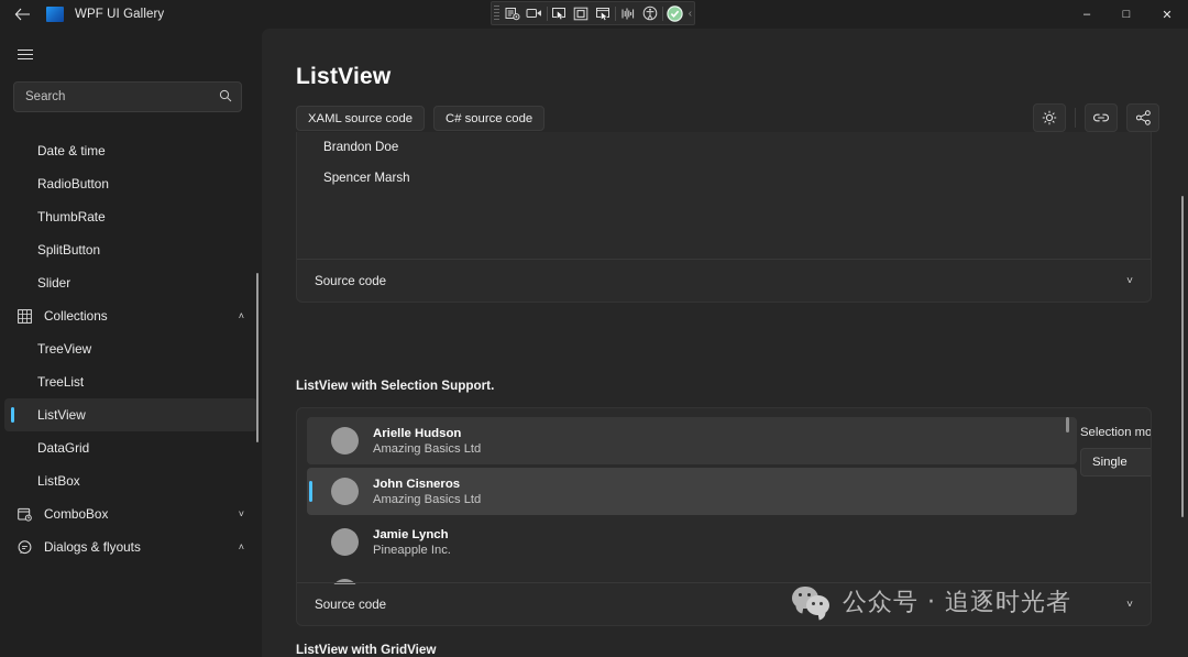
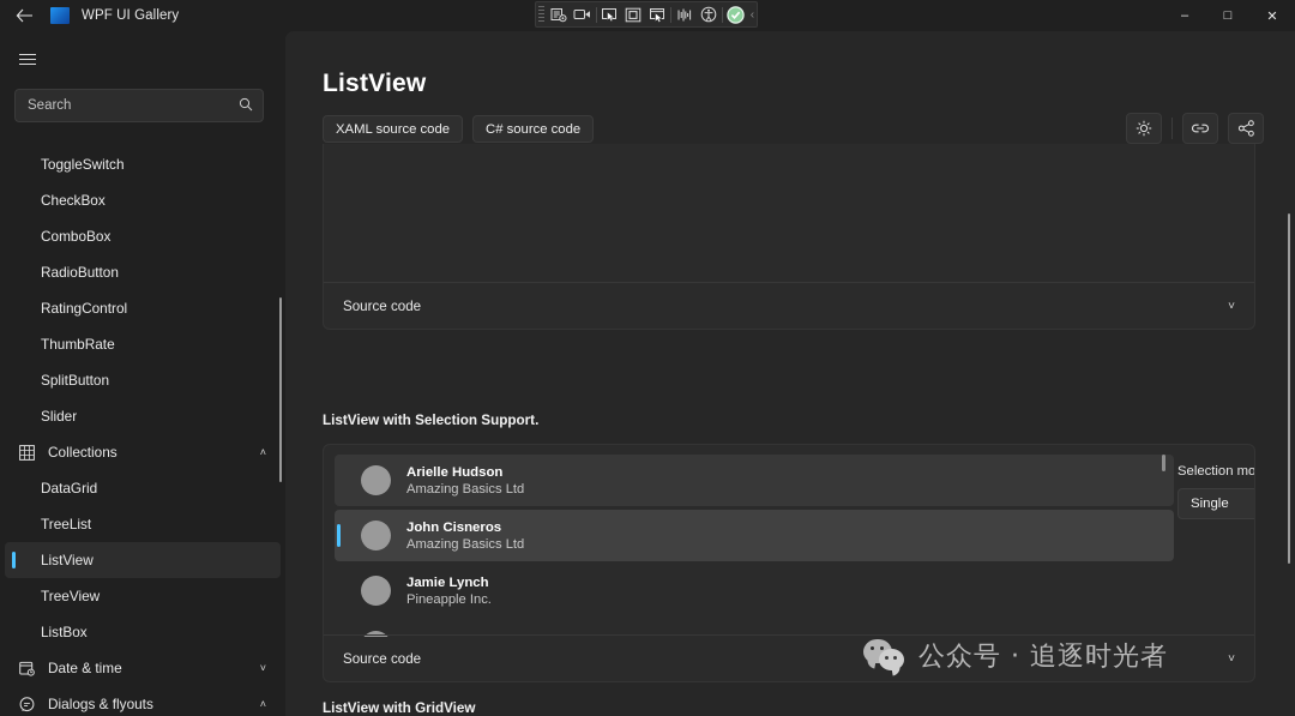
  WPF UI Gallery
  ‹
  –
  □
  ✕
  Search
+ ToggleSwitch
+ CheckBox
- Date & time
+ ComboBox
  RadioButton
+ RatingControl
  ThumbRate
  SplitButton
  Slider
  Collections
  ˄
- TreeView
+ DataGrid
  TreeList
  ListView
- DataGrid
+ TreeView
  ListBox
- ComboBox
+ Date & time
  ˅
  Dialogs & flyouts
  ˄
  ListView
  XAML source code
  C# source code
- Brandon Doe
- Spencer Marsh
  Source code
  ˅
  ListView with Selection Support.
  Arielle Hudson
  Amazing Basics Ltd
  John Cisneros
  Amazing Basics Ltd
  Jamie Lynch
  Pineapple Inc.
  Selection mo
  Single
  Source code
  ˅
  ListView with GridView
  公众号 · 追逐时光者
